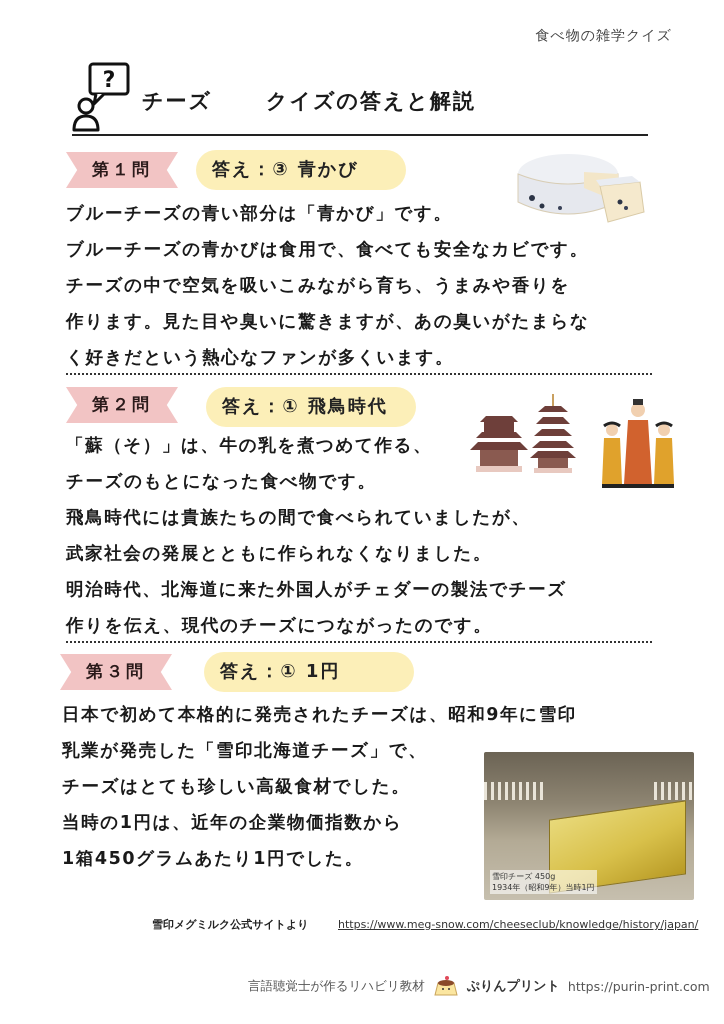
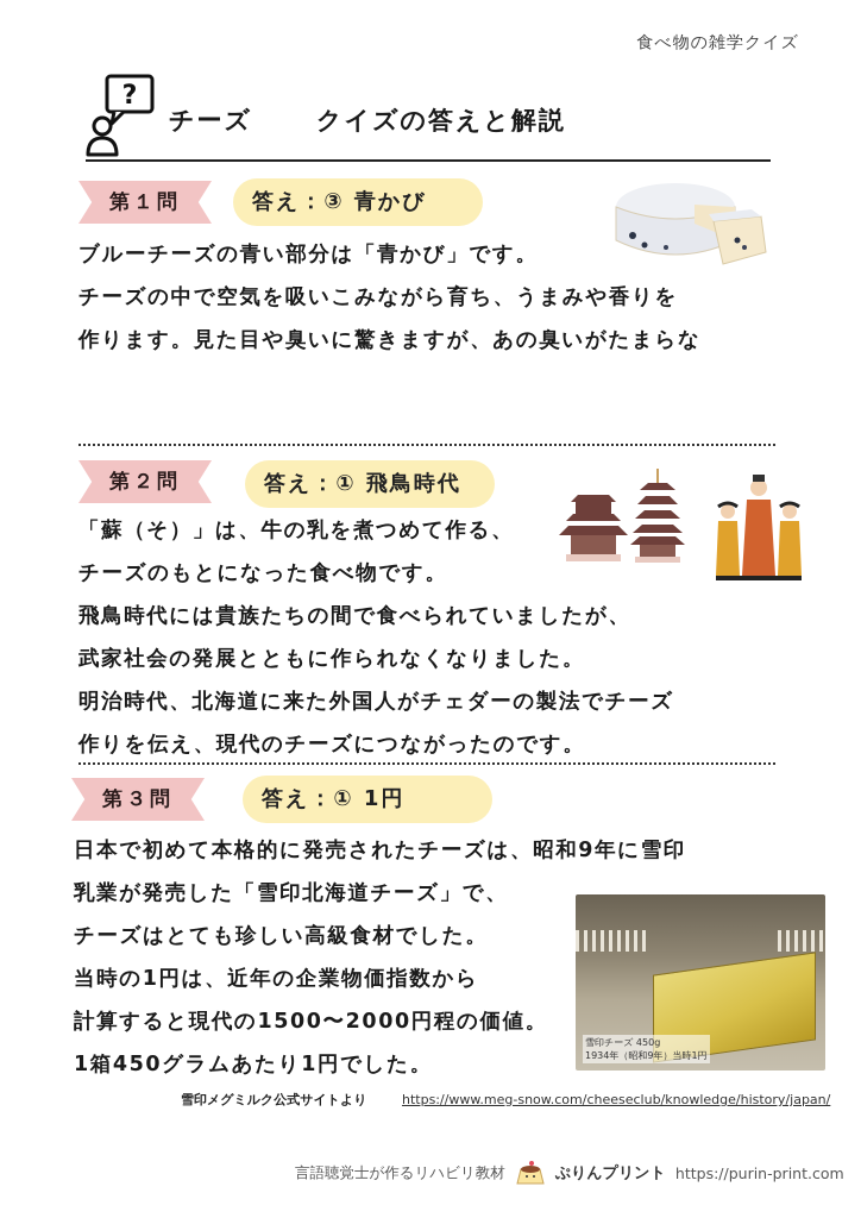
  食べ物の雑学クイズ
  ?
  チーズ
  クイズの答えと解説
  第１問
  答え：③ 青かび
  ブルーチーズの青い部分は「青かび」です。
- ブルーチーズの青かびは食用で、食べても安全なカビです。
  チーズの中で空気を吸いこみながら育ち、うまみや香りを
  作ります。見た目や臭いに驚きますが、あの臭いがたまらな
- く好きだという熱心なファンが多くいます。
  第２問
  答え：① 飛鳥時代
  「蘇（そ）」は、牛の乳を煮つめて作る、
  チーズのもとになった食べ物です。
  飛鳥時代には貴族たちの間で食べられていましたが、
  武家社会の発展とともに作られなくなりました。
  明治時代、北海道に来た外国人がチェダーの製法でチーズ
  作りを伝え、現代のチーズにつながったのです。
  第３問
  答え：① 1円
  日本で初めて本格的に発売されたチーズは、昭和9年に雪印
  乳業が発売した「雪印北海道チーズ」で、
  チーズはとても珍しい高級食材でした。
  当時の1円は、近年の企業物価指数から
+ 計算すると現代の1500〜2000円程の価値。
  1箱450グラムあたり1円でした。
  雪印チーズ 450g
  1934年（昭和9年）当時1円
  雪印メグミルク公式サイトより
  https://www.meg-snow.com/cheeseclub/knowledge/history/japan/
  言語聴覚士が作るリハビリ教材
  ぷりんプリント
  https://purin-print.com
